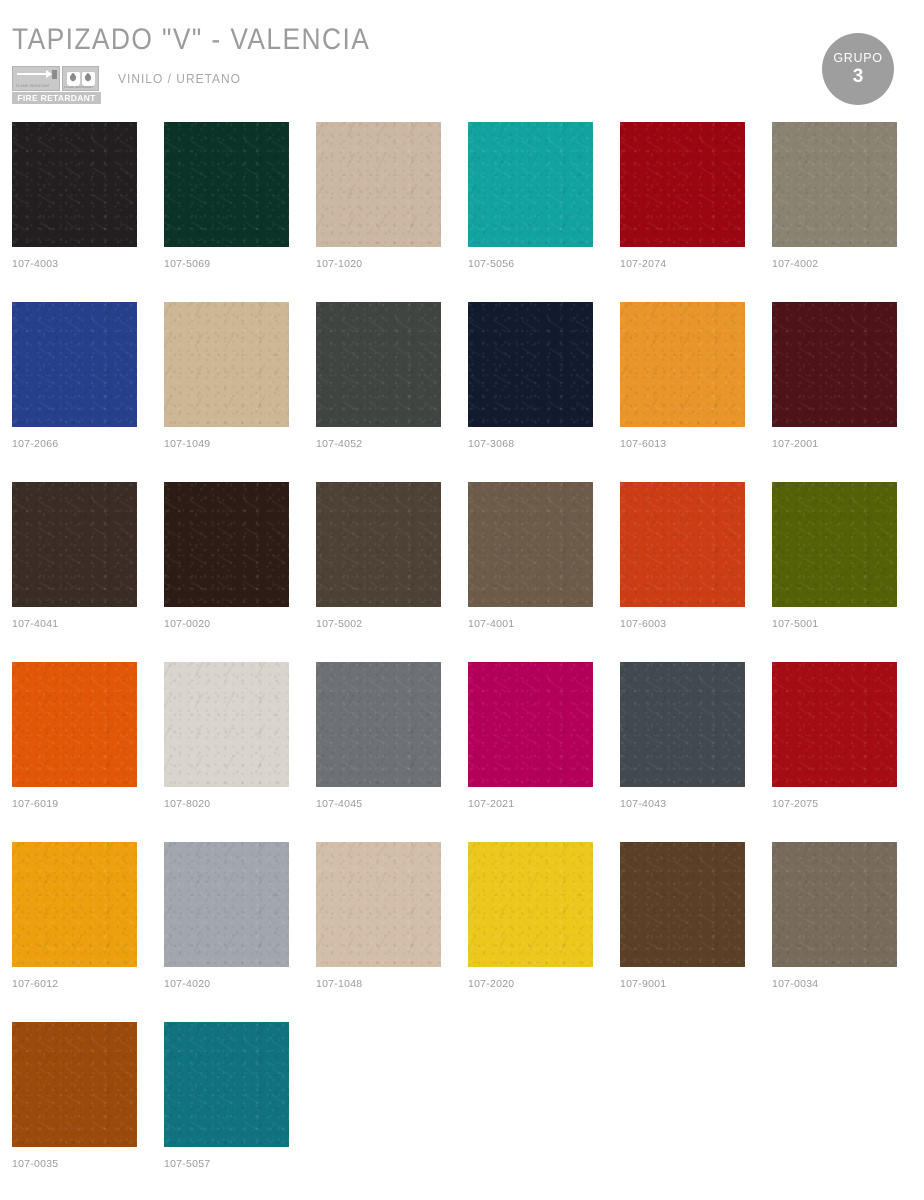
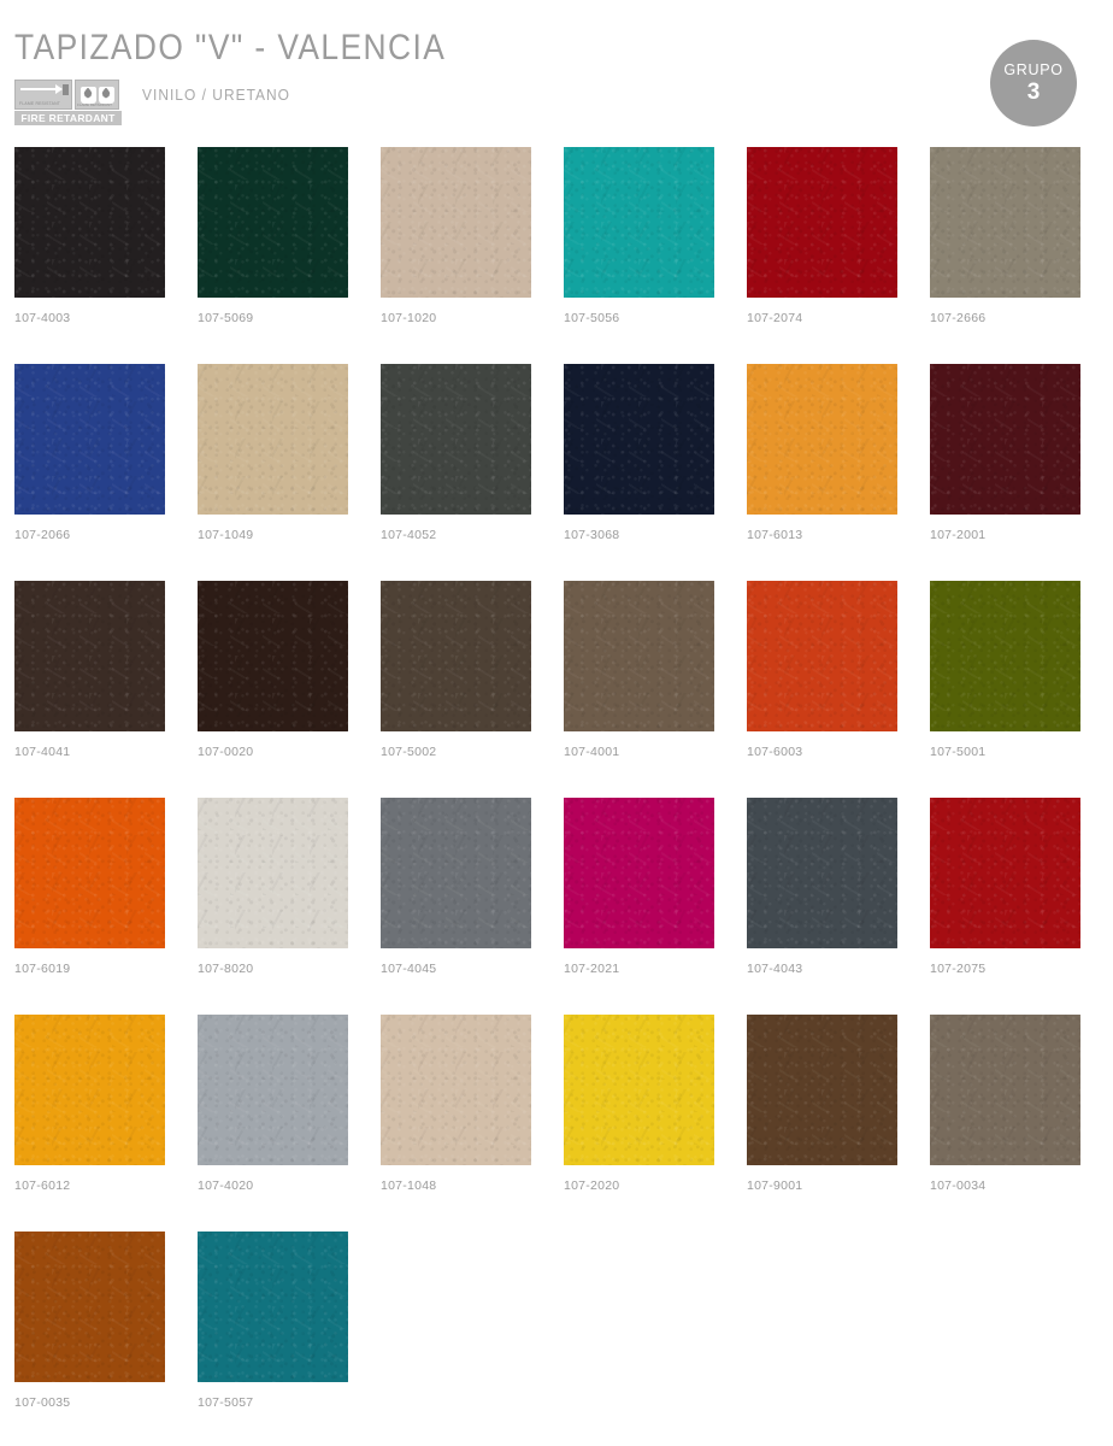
  TAPIZADO "V" - VALENCIA
  FIRE RETARDANT
  VINILO / URETANO
  GRUPO
  3
  107-4003
  107-5069
  107-1020
  107-5056
  107-2074
- 107-4002
+ 107-2666
  107-2066
  107-1049
  107-4052
  107-3068
  107-6013
  107-2001
  107-4041
  107-0020
  107-5002
  107-4001
  107-6003
  107-5001
  107-6019
  107-8020
  107-4045
  107-2021
  107-4043
  107-2075
  107-6012
  107-4020
  107-1048
  107-2020
  107-9001
  107-0034
  107-0035
  107-5057
